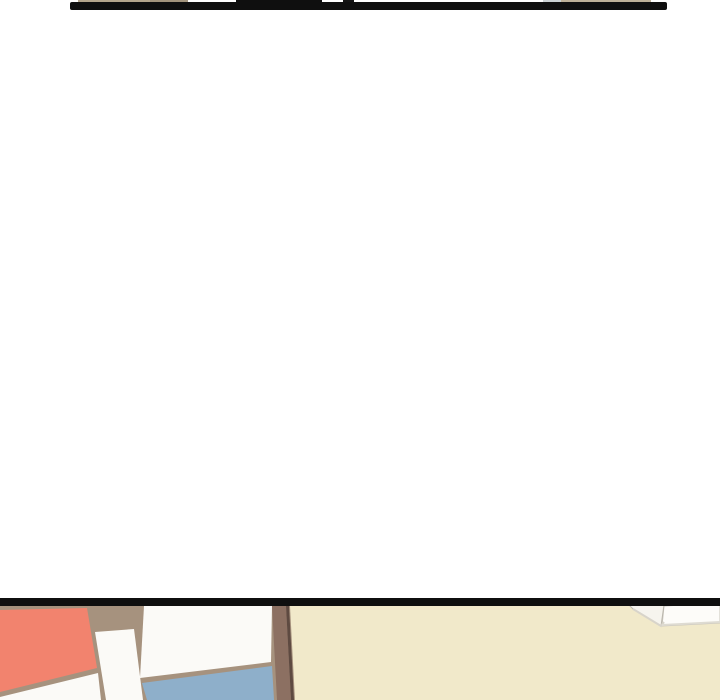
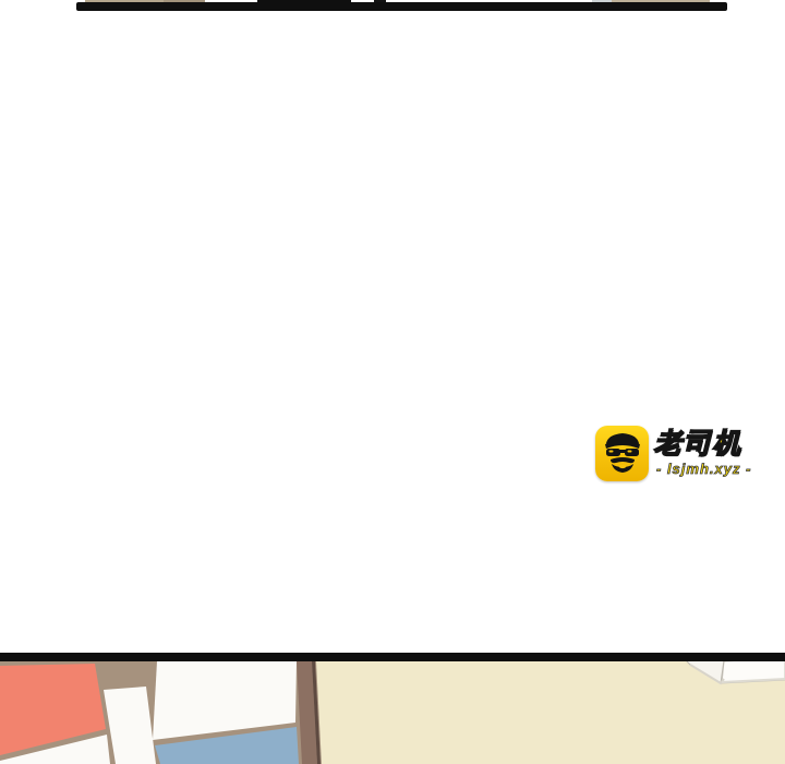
+ 老司机
+ - lsjmh.xyz -
